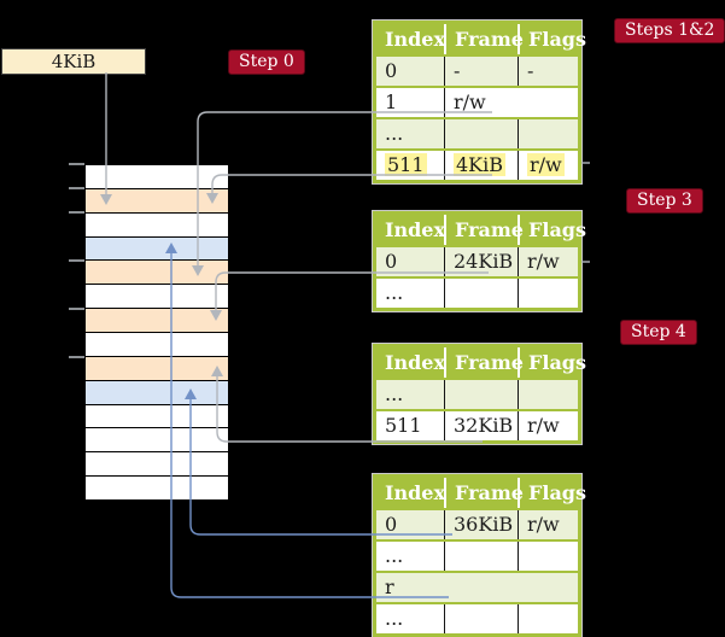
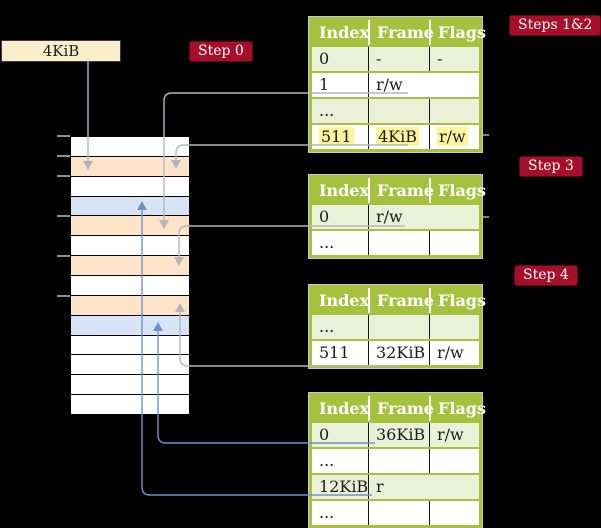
  4KiB
  Step 0
  Steps 1&2
  Step 3
  Step 4
  Index
  Frame
  Flags
  0
  -
  -
  1
  r/w
  ...
  511
  4KiB
  r/w
  Index
  Frame
  Flags
  0
- 24KiB
  r/w
  ...
  Index
  Frame
  Flags
  ...
  511
  32KiB
  r/w
  Index
  Frame
  Flags
  0
  36KiB
  r/w
  ...
+ 12KiB
  r
  ...
